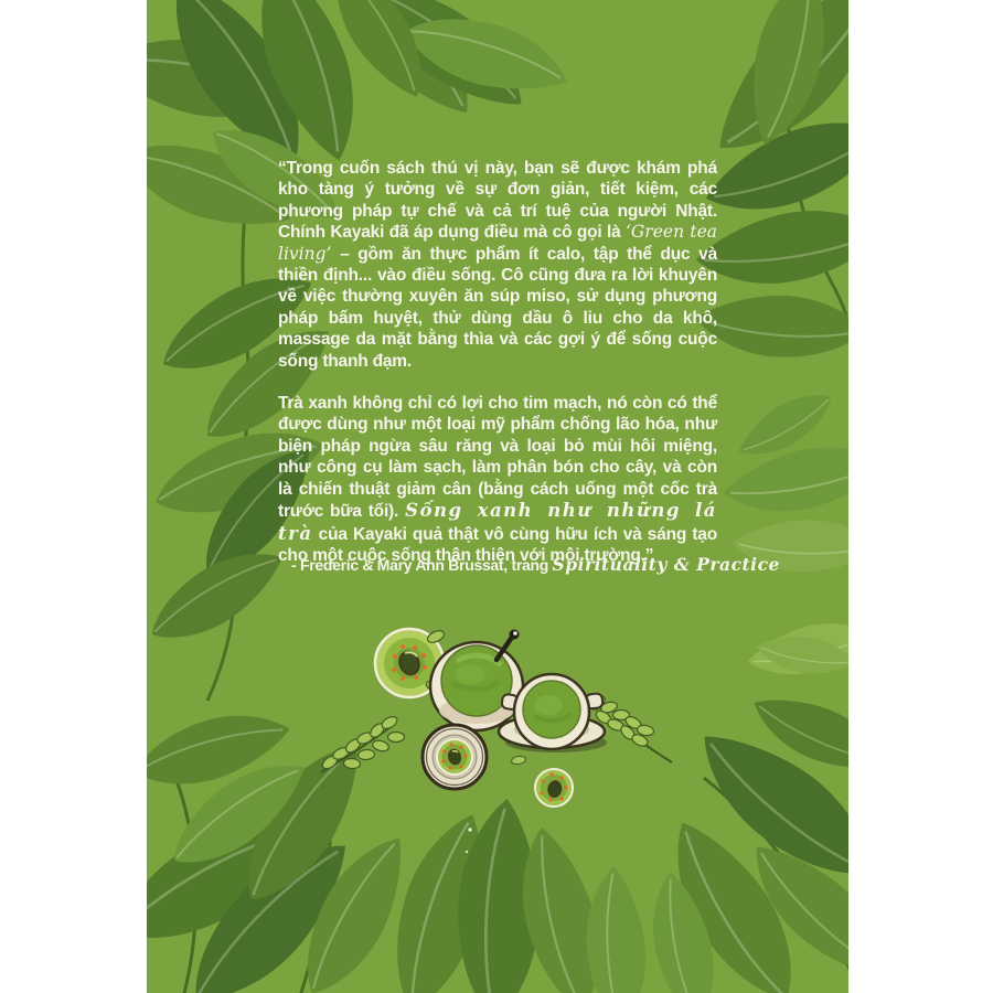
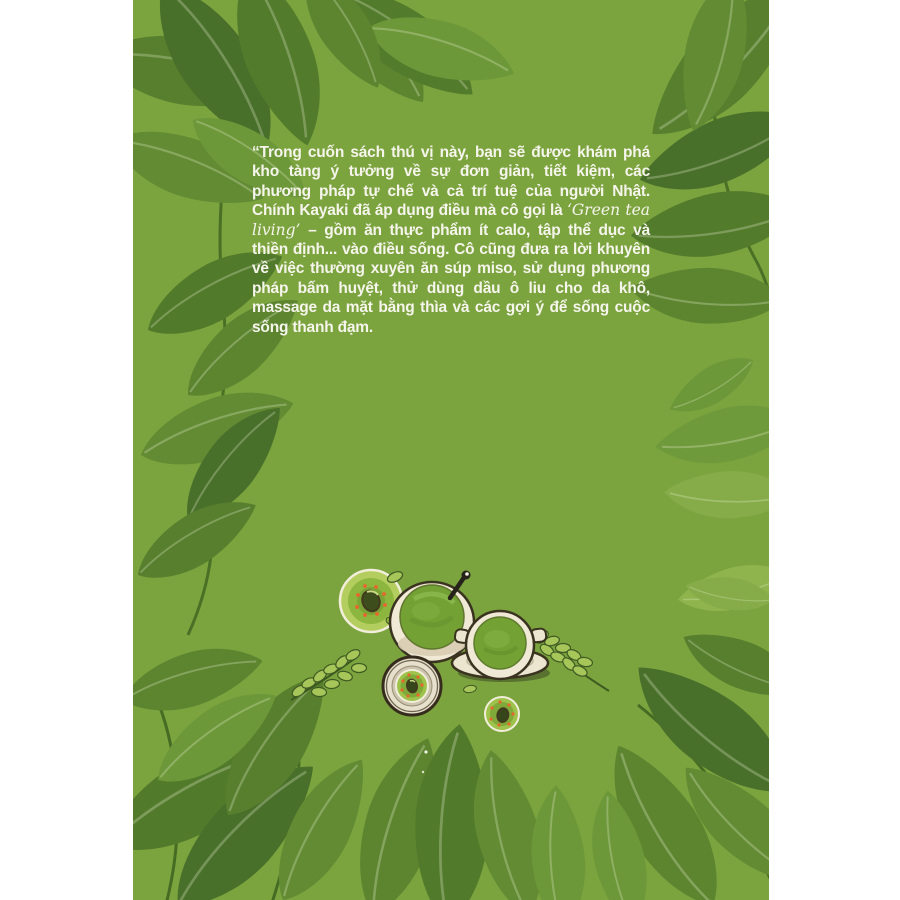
  “Trong cuốn sách thú vị này, bạn sẽ được khám phá kho tàng ý tưởng về sự đơn giản, tiết kiệm, các phương pháp tự chế và cả trí tuệ của người Nhật. Chính Kayaki đã áp dụng điều mà cô gọi là ‘Green tea living’ – gồm ăn thực phẩm ít calo, tập thể dục và thiền định... vào điều sống. Cô cũng đưa ra lời khuyên về việc thường xuyên ăn súp miso, sử dụng phương pháp bấm huyệt, thử dùng dầu ô liu cho da khô, massage da mặt bằng thìa và các gợi ý để sống cuộc sống thanh đạm.
- Trà xanh không chỉ có lợi cho tim mạch, nó còn có thể được dùng như một loại mỹ phẩm chống lão hóa, như biện pháp ngừa sâu răng và loại bỏ mùi hôi miệng, như công cụ làm sạch, làm phân bón cho cây, và còn là chiến thuật giảm cân (bằng cách uống một cốc trà trước bữa tối). Sống xanh như những lá trà của Kayaki quả thật vô cùng hữu ích và sáng tạo cho một cuộc sống thân thiện với môi trường.”
- - Frederic & Mary Ann Brussat, trang Spirituality & Practice
